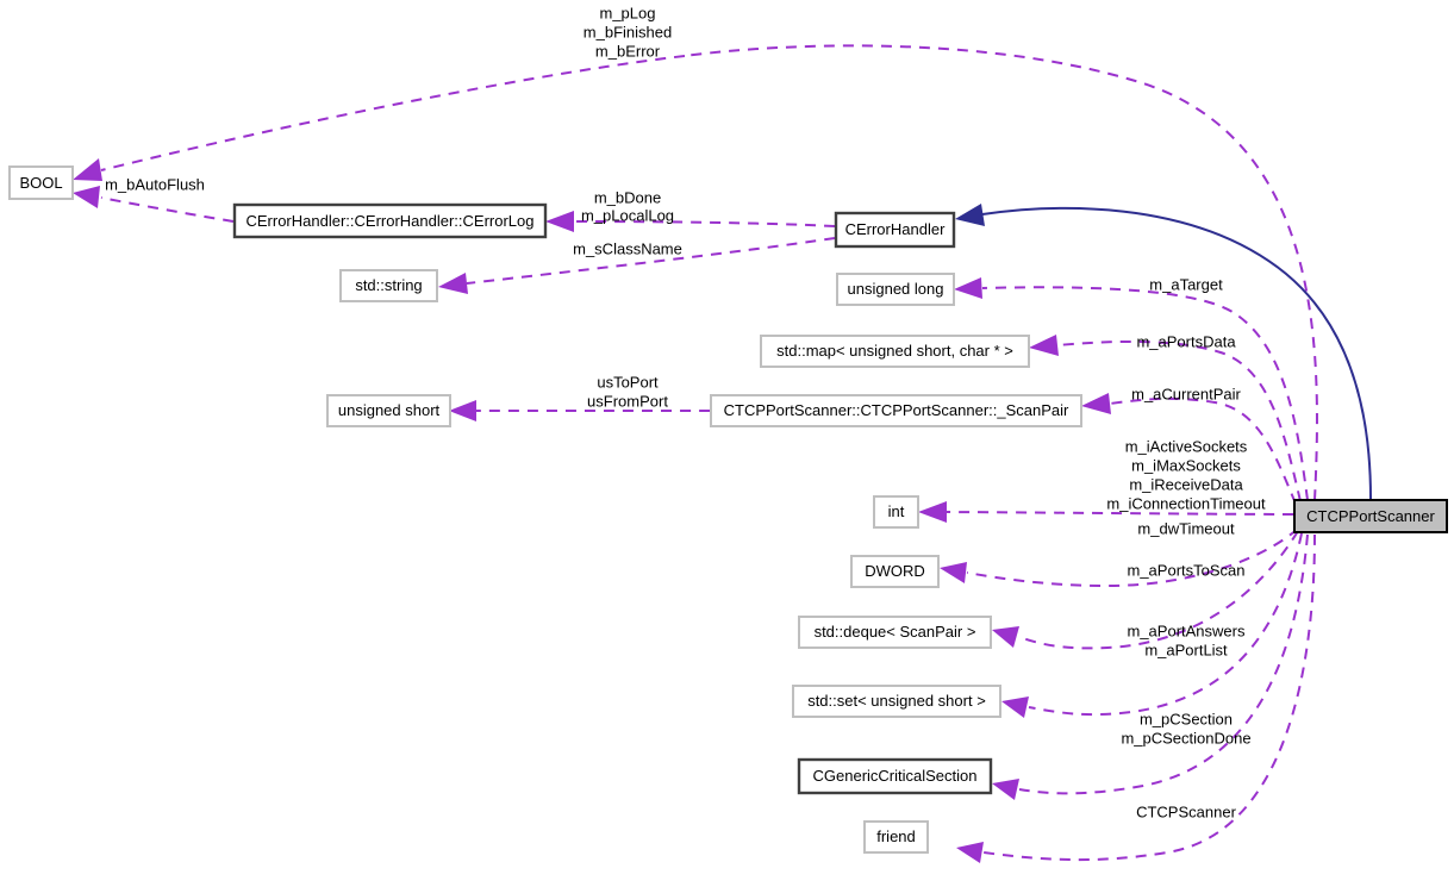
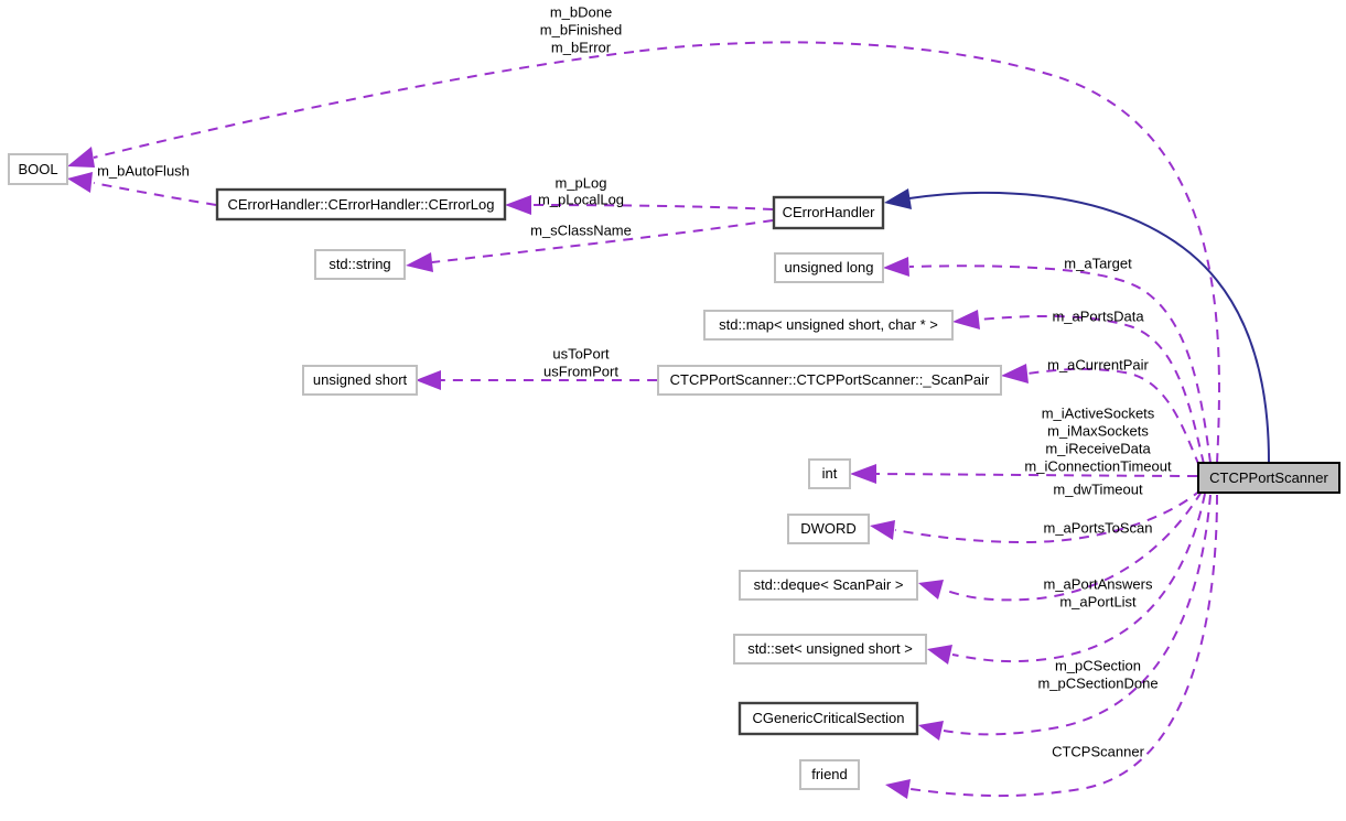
- m_pLog
+ m_bDone
  m_bFinished
  m_bError
  m_bAutoFlush
- m_bDone
+ m_pLog
  m_pLocalLog
  m_sClassName
  m_aTarget
  m_aPortsData
  usToPort
  usFromPort
  m_aCurrentPair
  m_iActiveSockets
  m_iMaxSockets
  m_iReceiveData
  m_iConnectionTimeout
  m_dwTimeout
  m_aPortsToScan
  m_aPortAnswers
  m_aPortList
  m_pCSection
  m_pCSectionDone
  CTCPScanner
  BOOL
  CErrorHandler::CErrorHandler::CErrorLog
  std::string
  CErrorHandler
  unsigned long
  std::map< unsigned short, char * >
  unsigned short
  CTCPPortScanner::CTCPPortScanner::_ScanPair
  int
  DWORD
  std::deque< ScanPair >
  std::set< unsigned short >
  CGenericCriticalSection
  friend
  CTCPPortScanner
